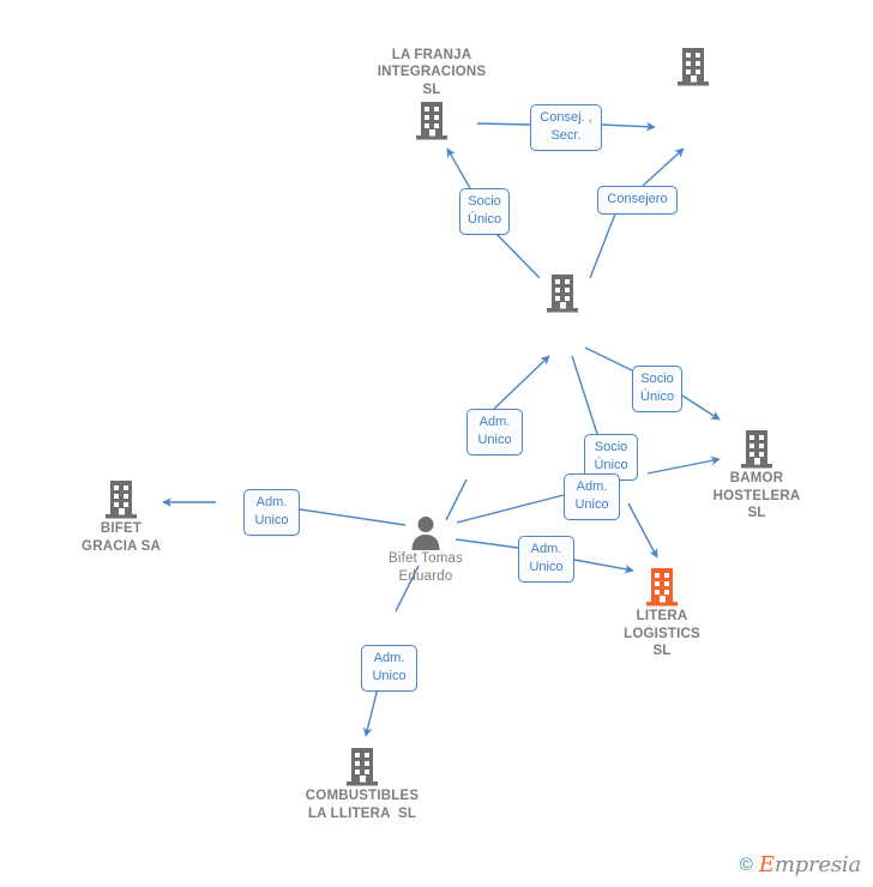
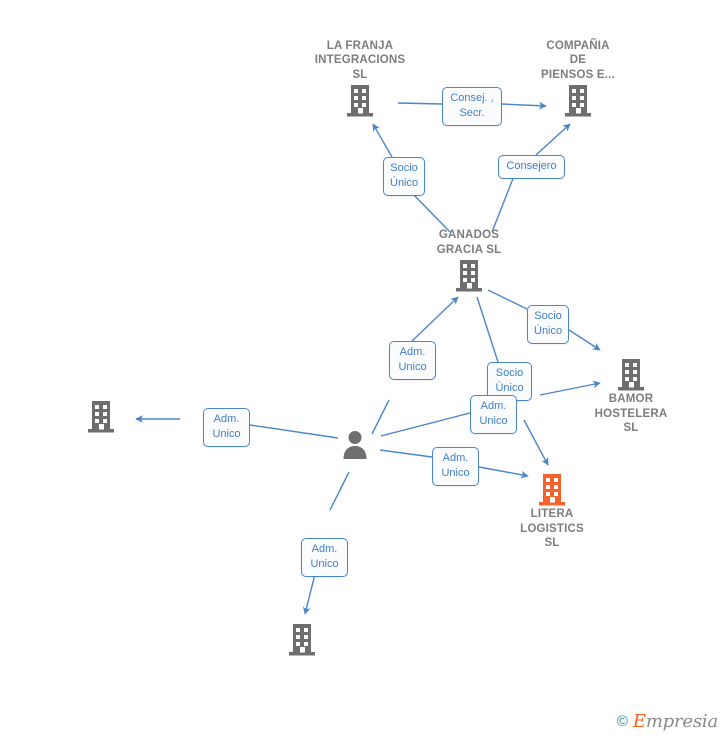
  LA FRANJA
  INTEGRACIONS
  SL
+ COMPAÑIA
+ DE
+ PIENSOS E...
+ GANADOS
+ GRACIA SL
  BAMOR
  HOSTELERA
  SL
- BIFET
- GRACIA SA
- Bifet Tomas
- Eduardo
  LITERA
  LOGISTICS
  SL
- COMBUSTIBLES
- LA LLITERA SL
  Consej. ,
  Secr.
  Socio
  Único
  Consejero
  Adm.
  Unico
  Socio
  Único
  Socio
  Único
  Adm.
  Unico
  Adm.
  Unico
  Adm.
  Unico
  Adm.
  Unico
  ©
  Empresia
